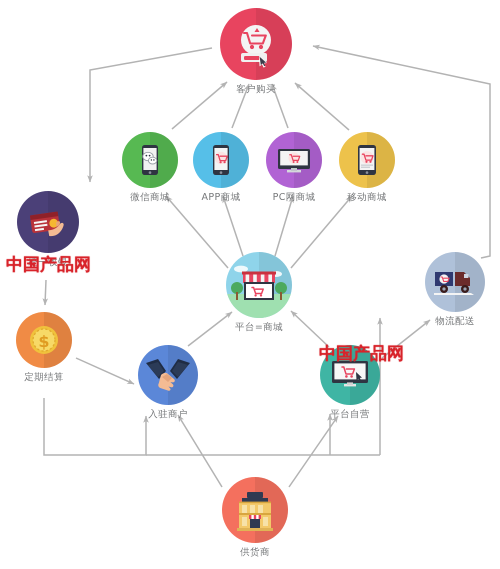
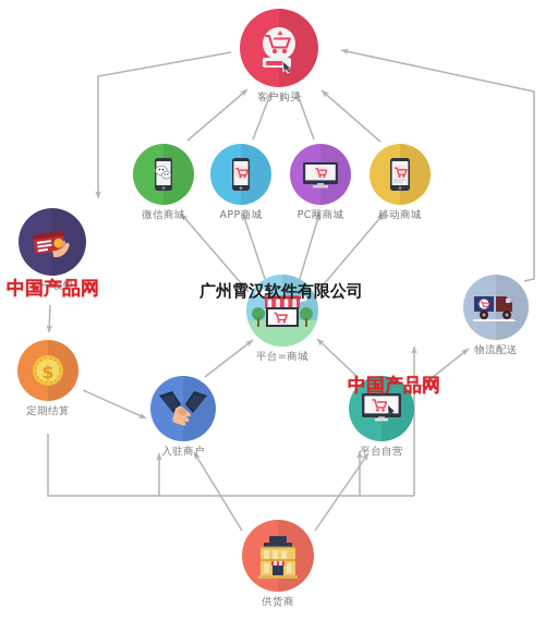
  客户购买
  微信商城
  APP商城
  PC网商城
  移动商城
  统一收银
  平台=商城
  物流配送
  $
  定期结算
  入驻商户
  平台自营
  供货商
  中国产品网
+ 广州霄汉软件有限公司
  中国产品网
